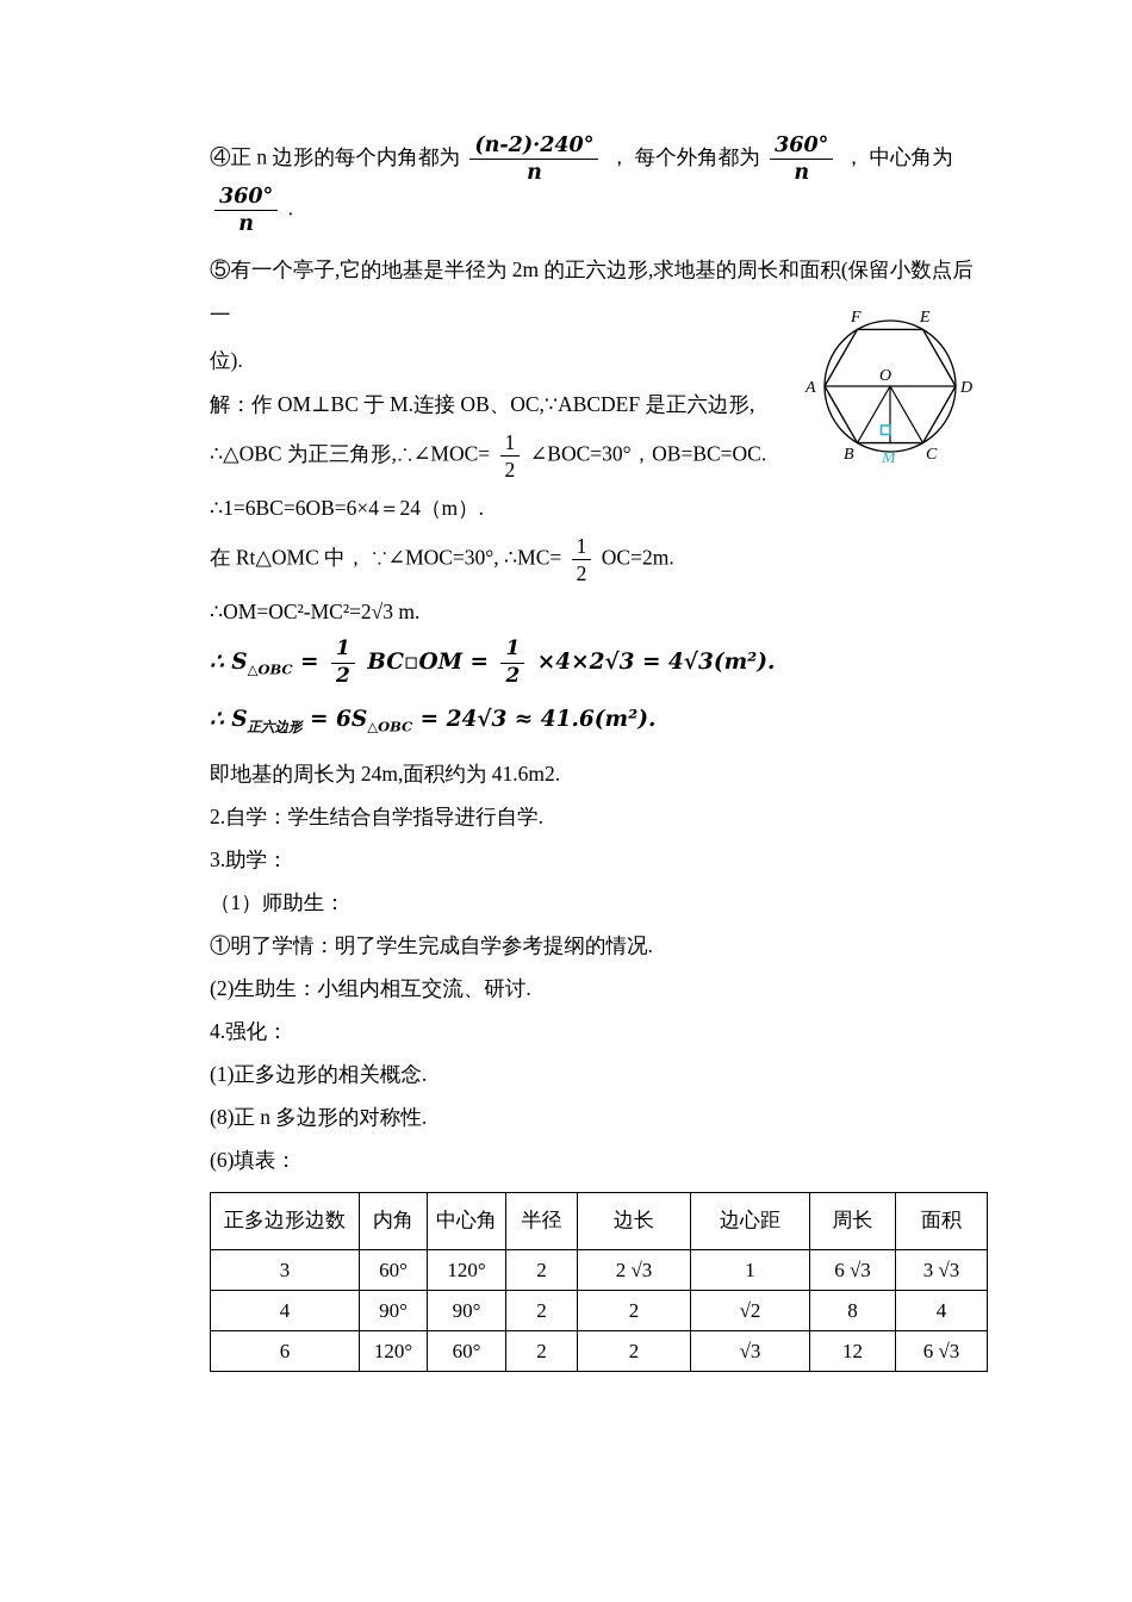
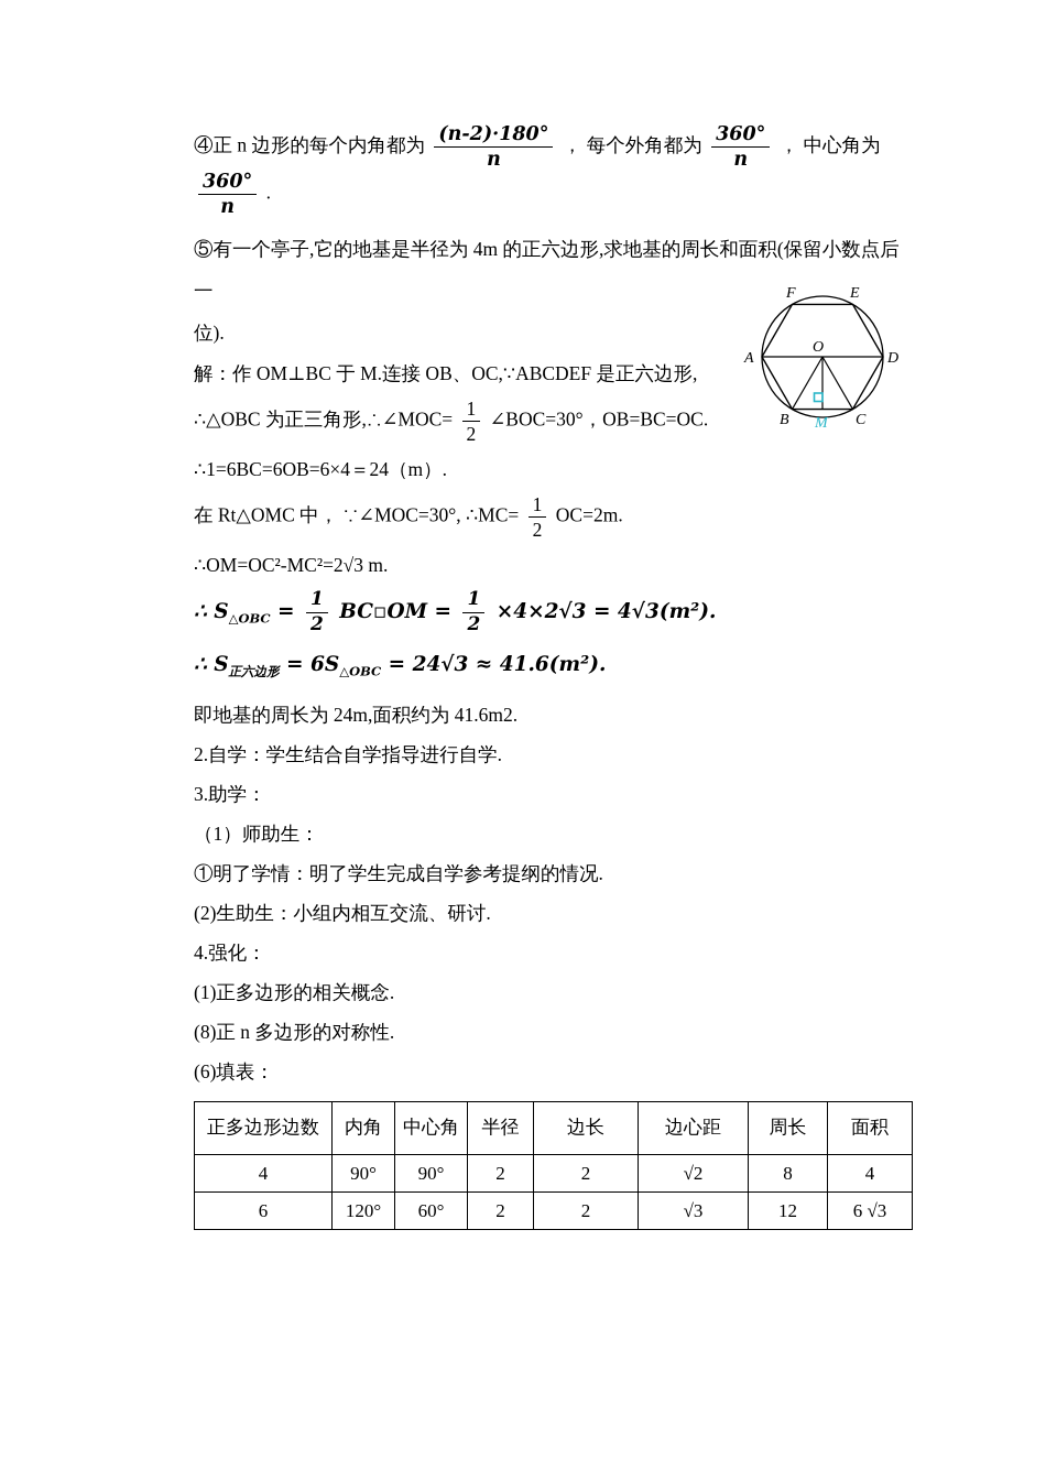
  ④正 n 边形的每个内角都为
- (n-2)·240°
+ (n-2)·180°
  n
  ， 每个外角都为
  360°
  n
  ， 中心角为
  360°
  n
  .
- ⑤有一个亭子,它的地基是半径为 2m 的正六边形,求地基的周长和面积(保留小数点后一
+ ⑤有一个亭子,它的地基是半径为 4m 的正六边形,求地基的周长和面积(保留小数点后一
  位).
  解：作 OM⊥BC 于 M.连接 OB、OC,∵ABCDEF 是正六边形,
  ∴△OBC 为正三角形,∴∠MOC=
  1
  2
  ∠BOC=30°，OB=BC=OC.
  ∴1=6BC=6OB=6×4＝24（m）.
  在 Rt△OMC 中， ∵∠MOC=30°, ∴MC=
  1
  2
  OC=2m.
  ∴OM=OC²-MC²=2√3 m.
  ∴ S△OBC =
  1
  2
  BC▫OM =
  1
  2
  ×4×2√3 = 4√3(m²).
  ∴ S正六边形 = 6S△OBC = 24√3 ≈ 41.6(m²).
  即地基的周长为 24m,面积约为 41.6m2.
  2.自学：学生结合自学指导进行自学.
  3.助学：
  （1）师助生：
  ①明了学情：明了学生完成自学参考提纲的情况.
  (2)生助生：小组内相互交流、研讨.
  4.强化：
  (1)正多边形的相关概念.
  (8)正 n 多边形的对称性.
  (6)填表：
  正多边形边数	内角	中心角	半径	边长	边心距	周长	面积
- 3	60°	120°	2	2 √3	1	6 √3	3 √3
  4	90°	90°	2	2	√2	8	4
  6	120°	60°	2	2	√3	12	6 √3
  F
  E
  A
  D
  O
  B
  C
  M
